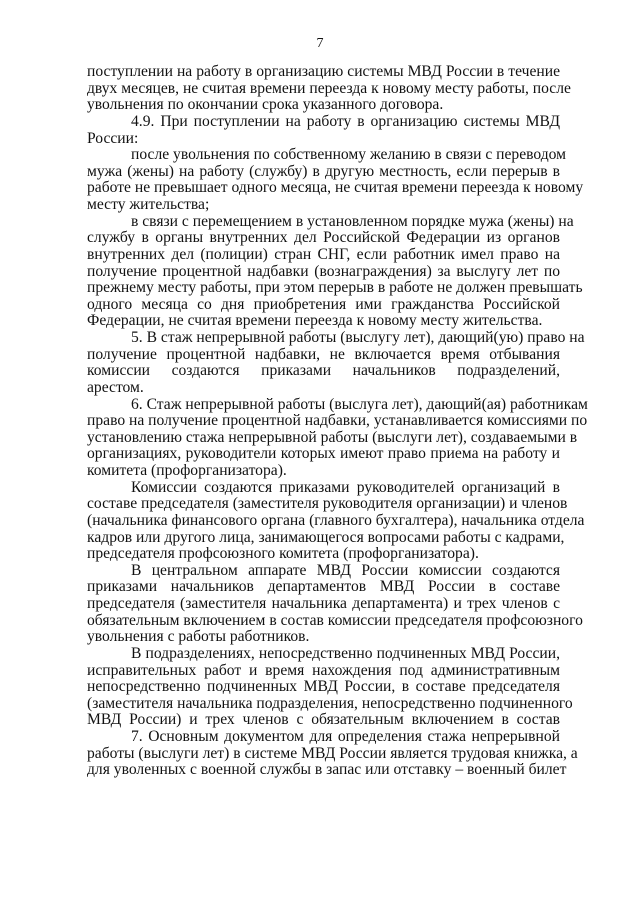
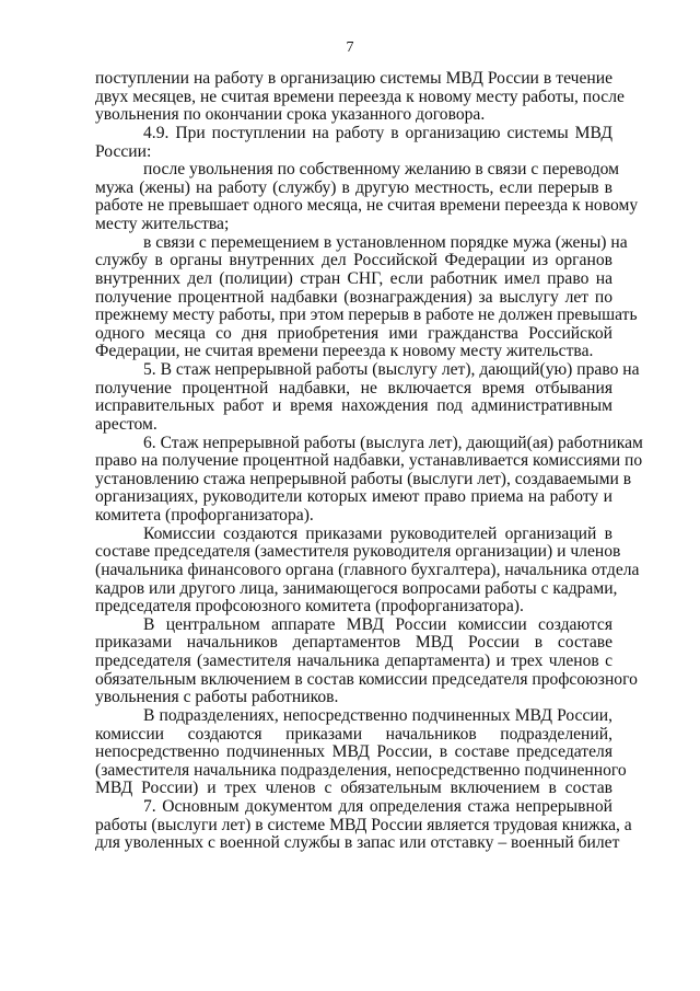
  7
  поступлении на работу в организацию системы МВД России в течение
  двух месяцев, не считая времени переезда к новому месту работы, после
  увольнения по окончании срока указанного договора.
  4.9. При поступлении на работу в организацию системы МВД
  России:
  после увольнения по собственному желанию в связи с переводом
  мужа (жены) на работу (службу) в другую местность, если перерыв в
  работе не превышает одного месяца, не считая времени переезда к новому
  месту жительства;
  в связи с перемещением в установленном порядке мужа (жены) на
  службу в органы внутренних дел Российской Федерации из органов
  внутренних дел (полиции) стран СНГ, если работник имел право на
  получение процентной надбавки (вознаграждения) за выслугу лет по
  прежнему месту работы, при этом перерыв в работе не должен превышать
  одного месяца со дня приобретения ими гражданства Российской
  Федерации, не считая времени переезда к новому месту жительства.
  5. В стаж непрерывной работы (выслугу лет), дающий(ую) право на
  получение процентной надбавки, не включается время отбывания
- комиссии создаются приказами начальников подразделений,
+ исправительных работ и время нахождения под административным
  арестом.
  6. Стаж непрерывной работы (выслуга лет), дающий(ая) работникам
  право на получение процентной надбавки, устанавливается комиссиями по
  установлению стажа непрерывной работы (выслуги лет), создаваемыми в
  организациях, руководители которых имеют право приема на работу и
  комитета (профорганизатора).
  Комиссии создаются приказами руководителей организаций в
  составе председателя (заместителя руководителя организации) и членов
  (начальника финансового органа (главного бухгалтера), начальника отдела
  кадров или другого лица, занимающегося вопросами работы с кадрами,
  председателя профсоюзного комитета (профорганизатора).
  В центральном аппарате МВД России комиссии создаются
  приказами начальников департаментов МВД России в составе
  председателя (заместителя начальника департамента) и трех членов с
  обязательным включением в состав комиссии председателя профсоюзного
  увольнения с работы работников.
  В подразделениях, непосредственно подчиненных МВД России,
- исправительных работ и время нахождения под административным
+ комиссии создаются приказами начальников подразделений,
  непосредственно подчиненных МВД России, в составе председателя
  (заместителя начальника подразделения, непосредственно подчиненного
  МВД России) и трех членов с обязательным включением в состав
  7. Основным документом для определения стажа непрерывной
  работы (выслуги лет) в системе МВД России является трудовая книжка, а
  для уволенных с военной службы в запас или отставку – военный билет
